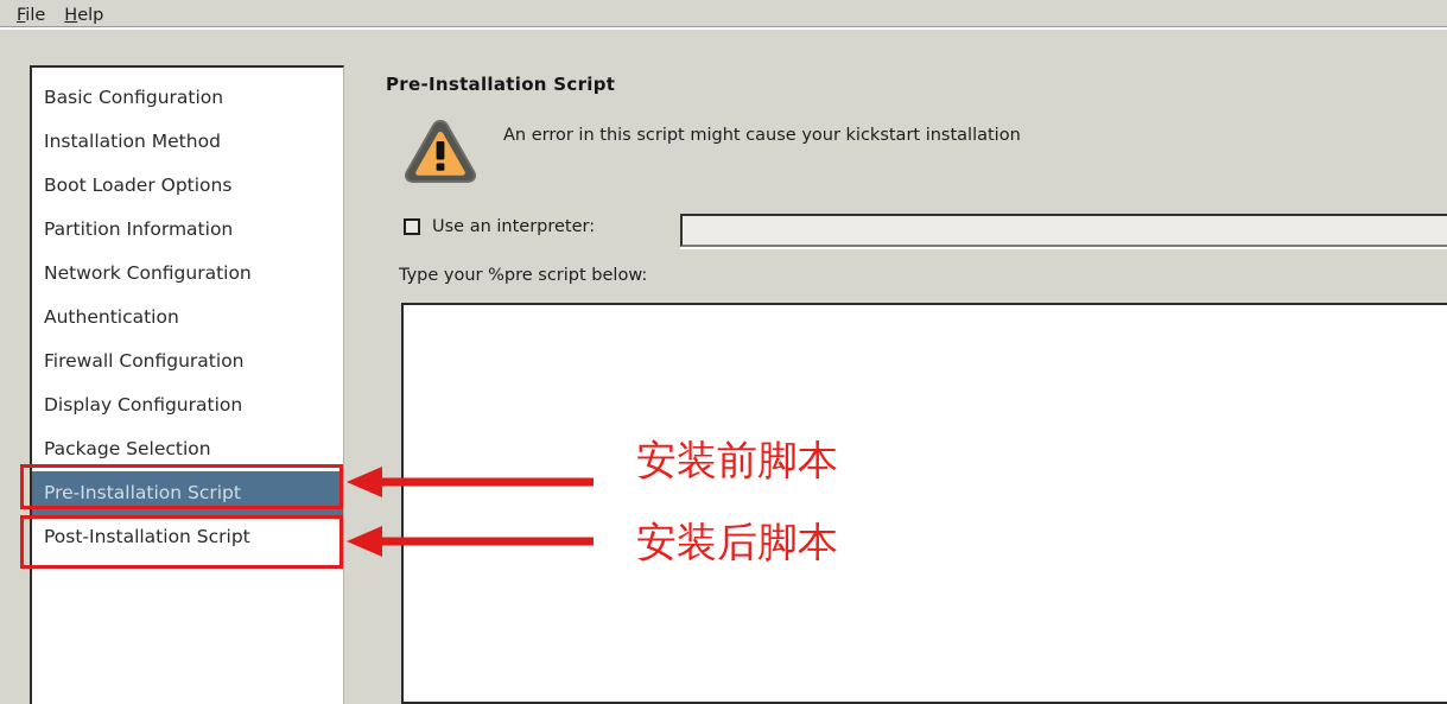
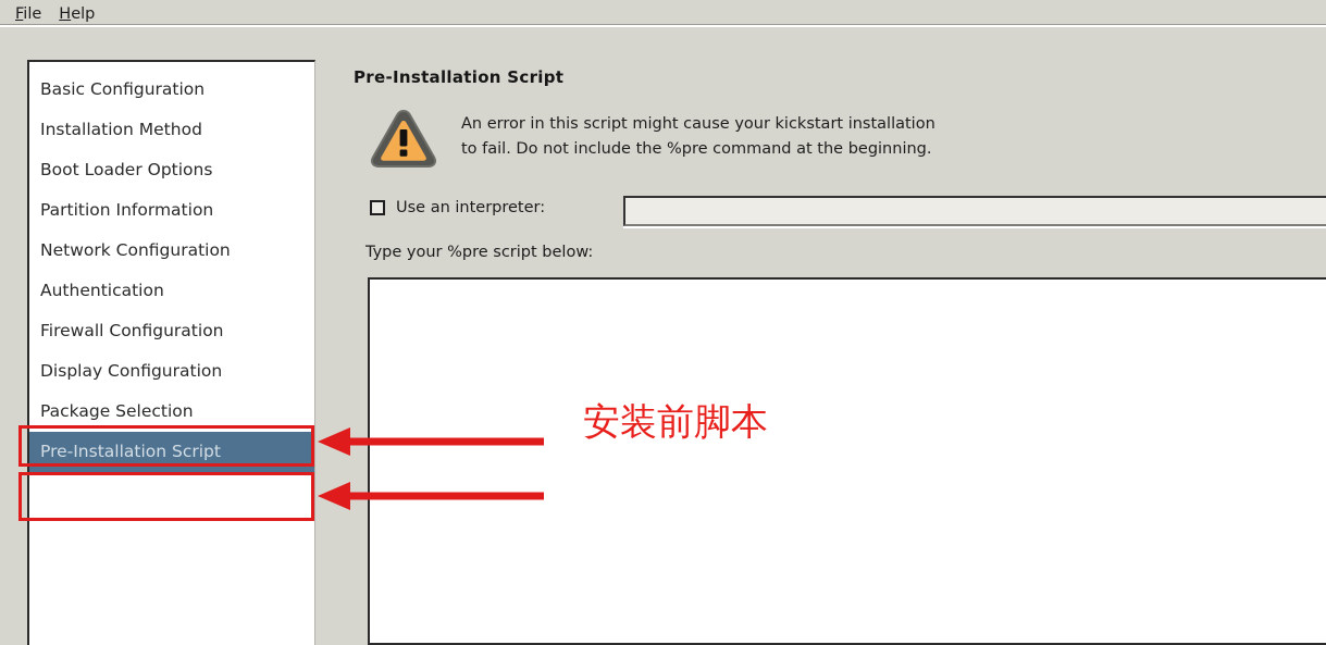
  File
  Help
  Basic Configuration
  Installation Method
  Boot Loader Options
  Partition Information
  Network Configuration
  Authentication
  Firewall Configuration
  Display Configuration
  Package Selection
  Pre-Installation Script
- Post-Installation Script
  Pre-Installation Script
  An error in this script might cause your kickstart installation
+ to fail. Do not include the %pre command at the beginning.
  Use an interpreter:
  Type your %pre script below:
  安装前脚本
- 安装后脚本
